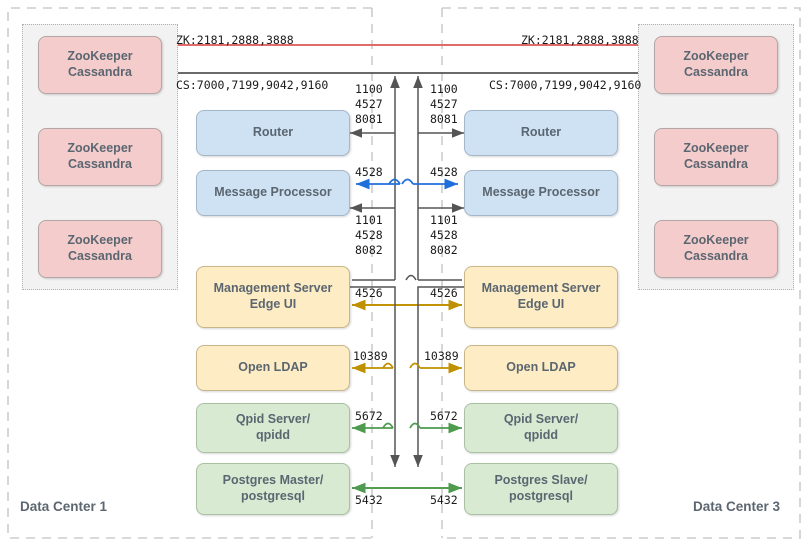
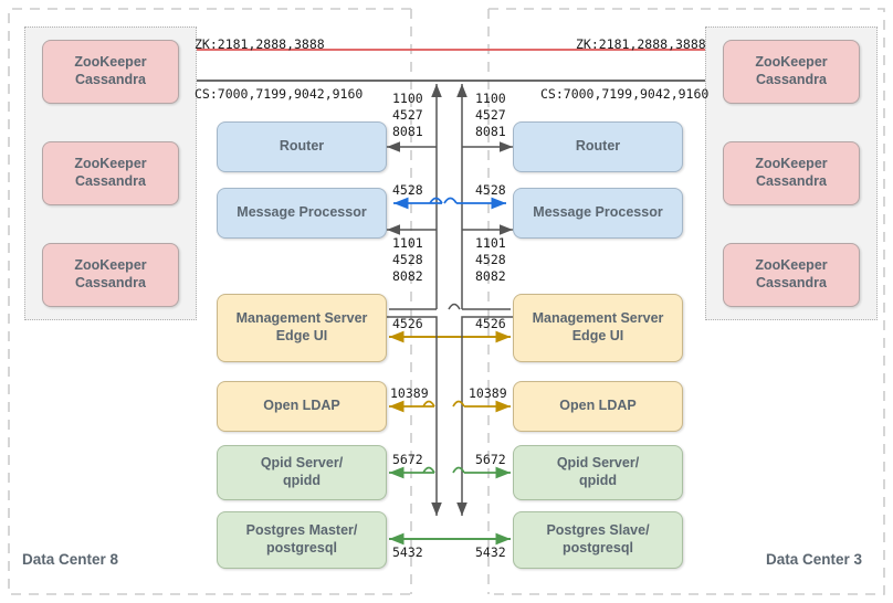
  ZooKeeper
  Cassandra
  ZooKeeper
  Cassandra
  ZooKeeper
  Cassandra
  Router
  Message Processor
  Management Server
  Edge UI
  Open LDAP
  Qpid Server/
  qpidd
  Postgres Master/
  postgresql
  ZooKeeper
  Cassandra
  ZooKeeper
  Cassandra
  ZooKeeper
  Cassandra
  Router
  Message Processor
  Management Server
  Edge UI
  Open LDAP
  Qpid Server/
  qpidd
  Postgres Slave/
  postgresql
  ZK:2181,2888,3888
  CS:7000,7199,9042,9160
  ZK:2181,2888,3888
  CS:7000,7199,9042,9160
  1100
  4527
  8081
  1100
  4527
  8081
  4528
  4528
  1101
  4528
  8082
  1101
  4528
  8082
  4526
  4526
  10389
  10389
  5672
  5672
  5432
  5432
- Data Center 1
+ Data Center 8
  Data Center 3
